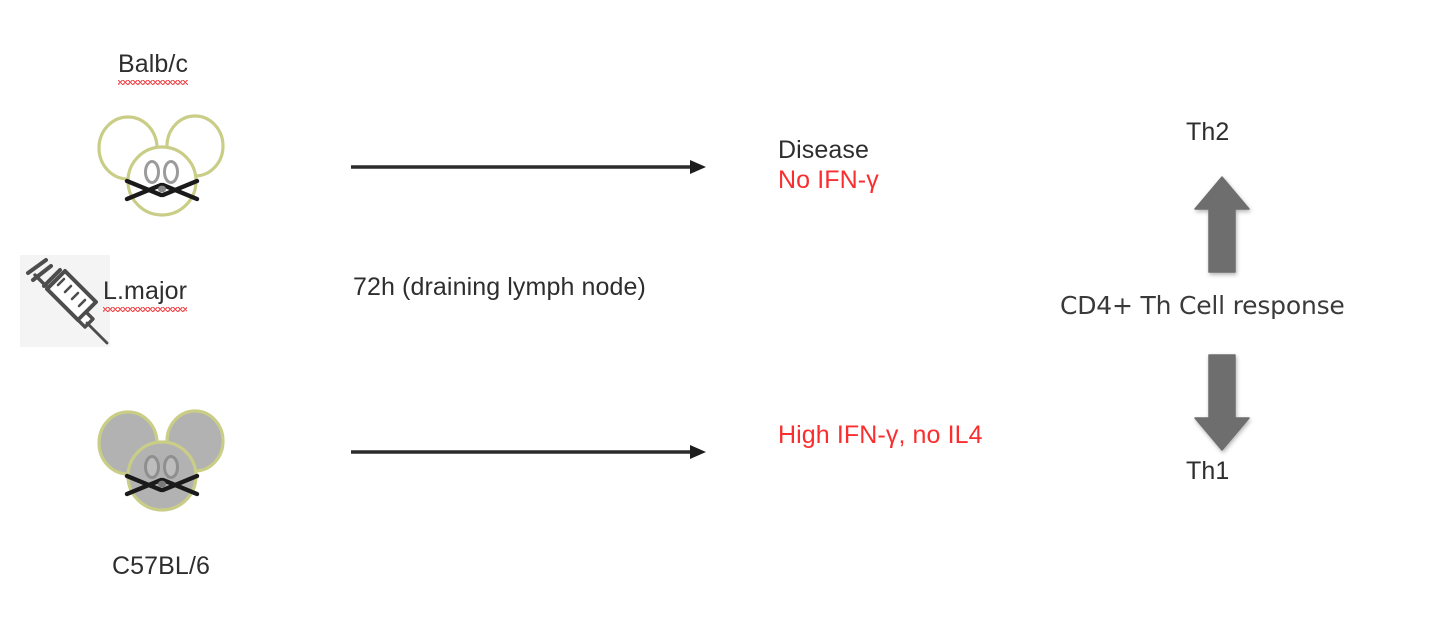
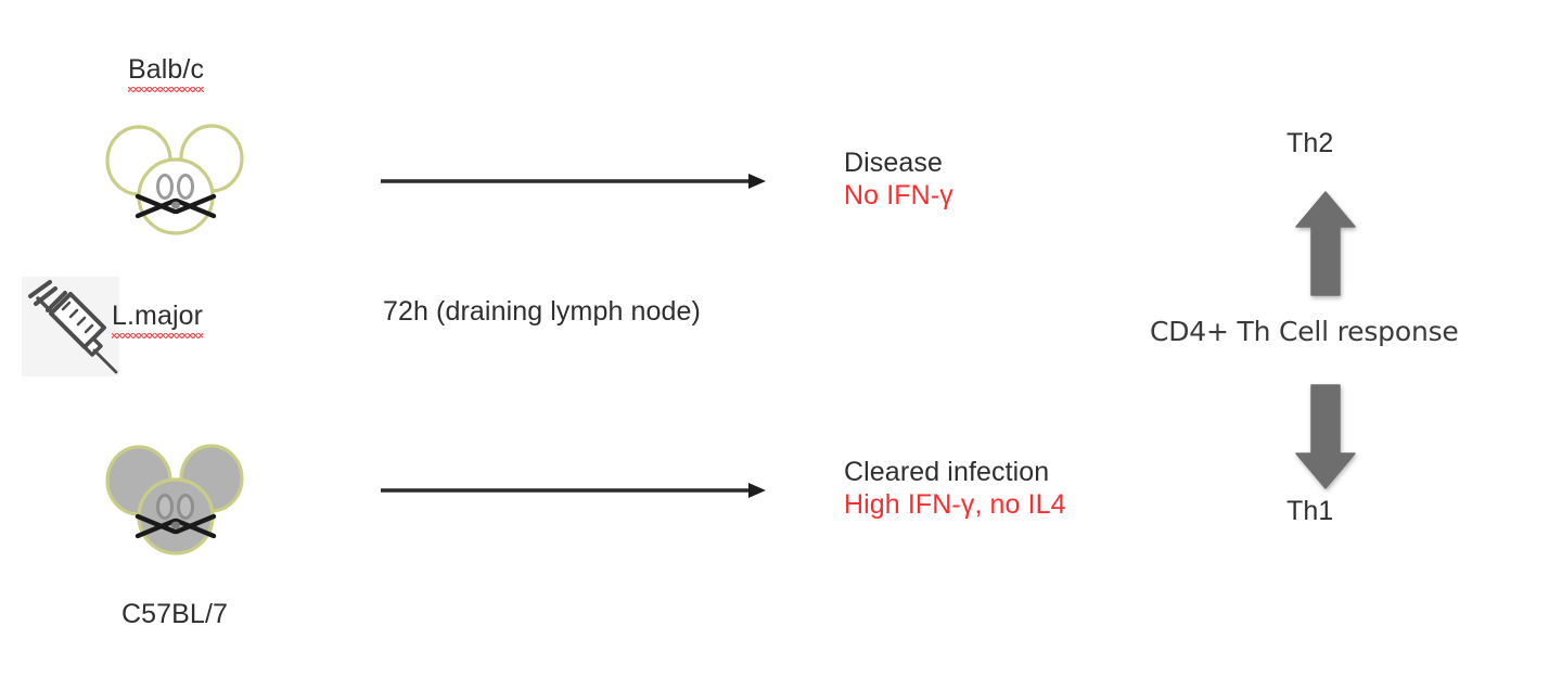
  Balb/c
  L.major
- C57BL/6
+ C57BL/7
  72h (draining lymph node)
  Disease
  No IFN-γ
+ Cleared infection
  High IFN-γ, no IL4
  Th2
  CD4+ Th Cell response
  Th1
